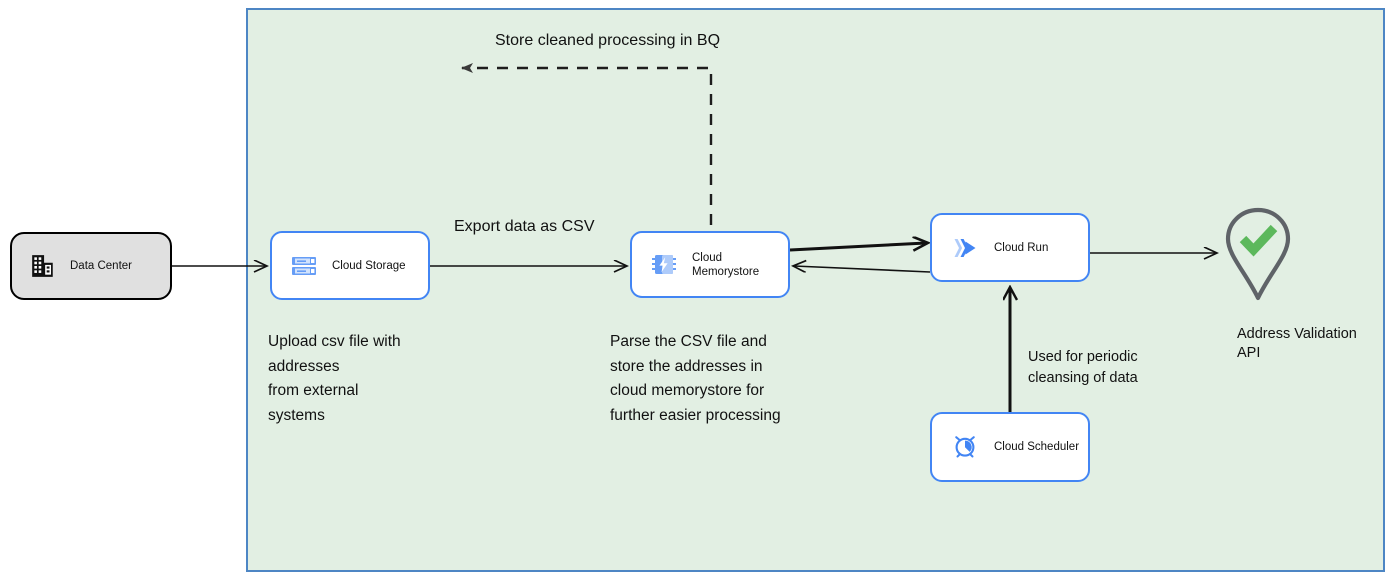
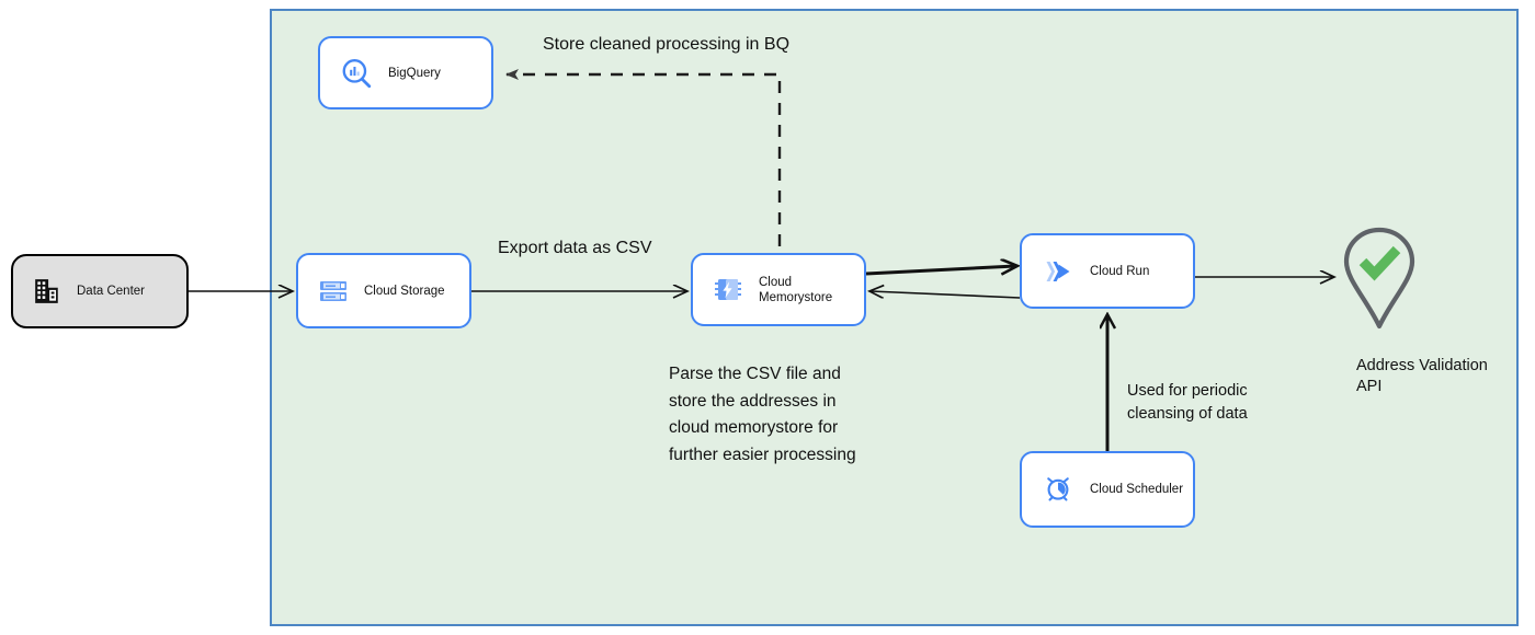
  Data Center
+ BigQuery
  Cloud Storage
  Cloud
  Memorystore
  Cloud Run
  Cloud Scheduler
  Address Validation
  API
  Store cleaned processing in BQ
  Export data as CSV
- Upload csv file with
- addresses
- from external
- systems
  Parse the CSV file and
  store the addresses in
  cloud memorystore for
  further easier processing
  Used for periodic
  cleansing of data
